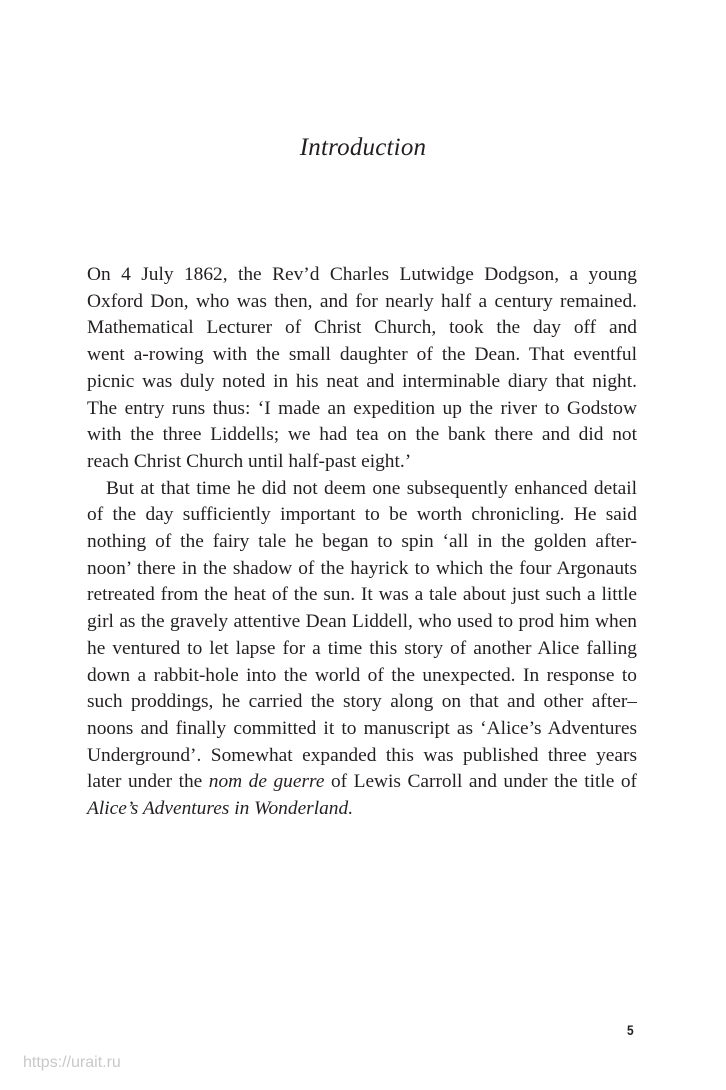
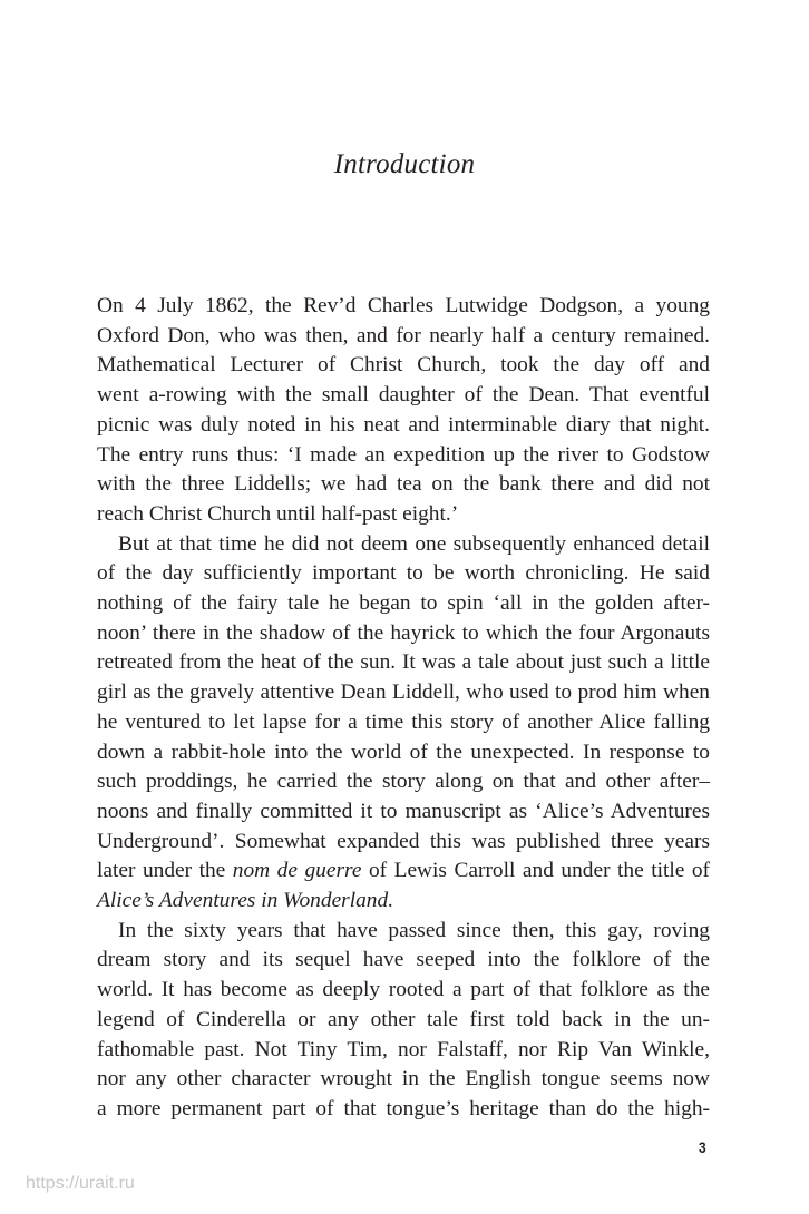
  Introduction
  On 4 July 1862, the Rev’d Charles Lutwidge Dodgson, a young
  Oxford Don, who was then, and for nearly half a century remained.
  Mathematical Lecturer of Christ Church, took the day off and
  went a-rowing with the small daughter of the Dean. That eventful
  picnic was duly noted in his neat and interminable diary that night.
  The entry runs thus: ‘I made an expedition up the river to Godstow
  with the three Liddells; we had tea on the bank there and did not
  reach Christ Church until half-past eight.’
  But at that time he did not deem one subsequently enhanced detail
  of the day sufficiently important to be worth chronicling. He said
  nothing of the fairy tale he began to spin ‘all in the golden after-
  noon’ there in the shadow of the hayrick to which the four Argonauts
  retreated from the heat of the sun. It was a tale about just such a little
  girl as the gravely attentive Dean Liddell, who used to prod him when
  he ventured to let lapse for a time this story of another Alice falling
  down a rabbit-hole into the world of the unexpected. In response to
  such proddings, he carried the story along on that and other after–
  noons and finally committed it to manuscript as ‘Alice’s Adventures
  Underground’. Somewhat expanded this was published three years
  later under the nom de guerre of Lewis Carroll and under the title of
  Alice’s Adventures in Wonderland.
+ In the sixty years that have passed since then, this gay, roving
+ dream story and its sequel have seeped into the folklore of the
+ world. It has become as deeply rooted a part of that folklore as the
+ legend of Cinderella or any other tale first told back in the un-
+ fathomable past. Not Tiny Tim, nor Falstaff, nor Rip Van Winkle,
+ nor any other character wrought in the English tongue seems now
+ a more permanent part of that tongue’s heritage than do the high-
- 5
+ 3
  https://urait.ru
